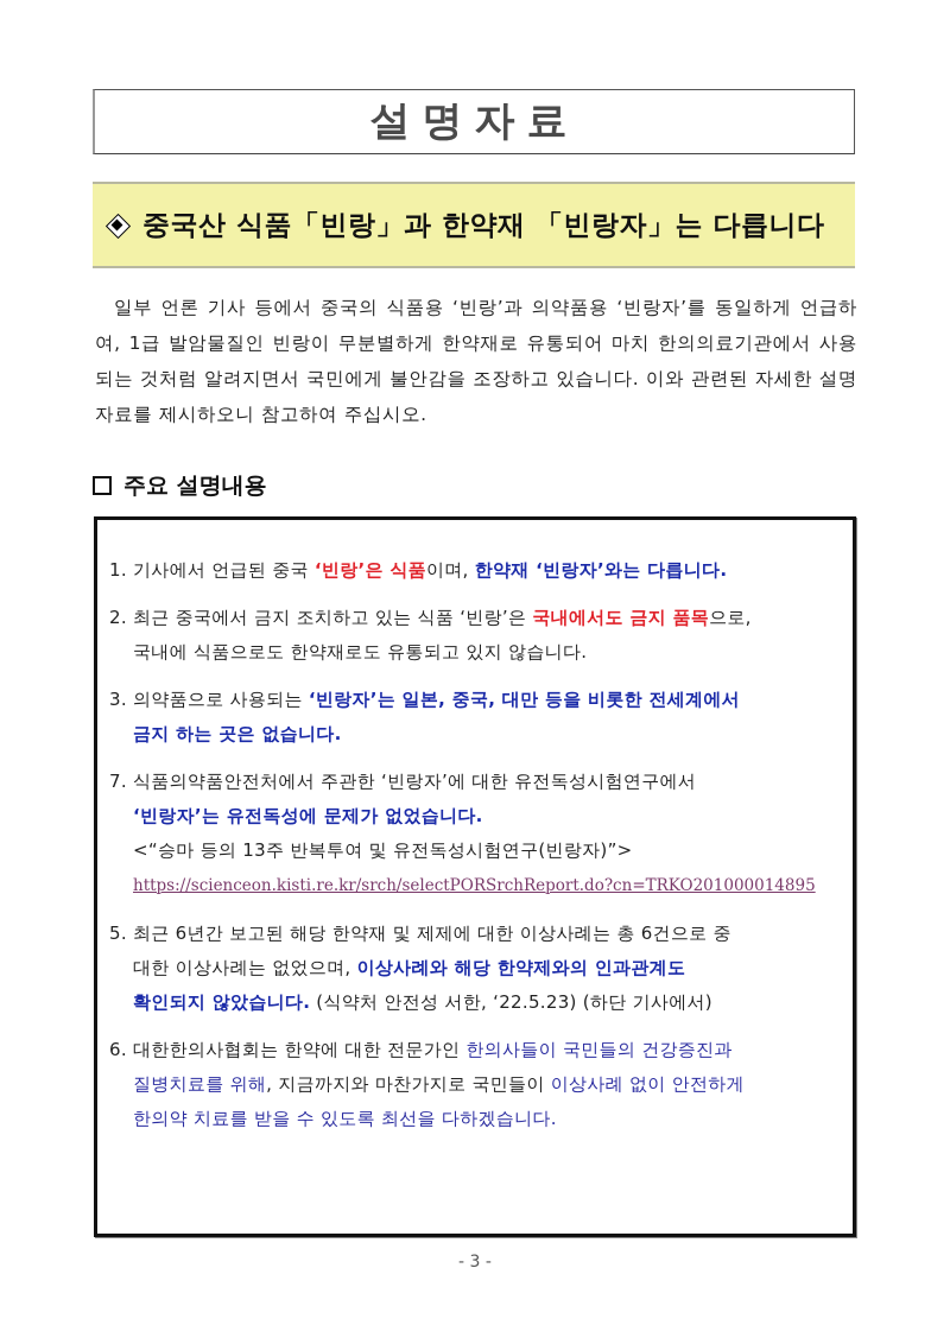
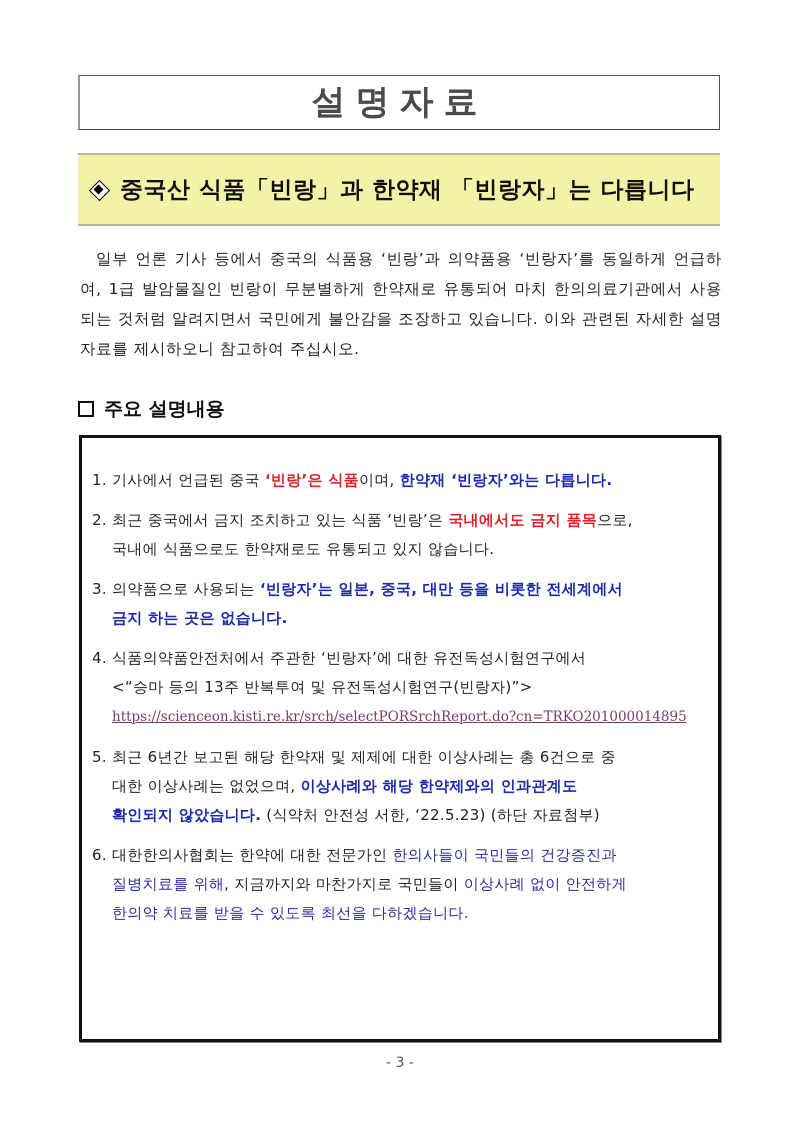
  설명자료
  중국산 식품「빈랑」과 한약재 「빈랑자」는 다릅니다
  일부 언론 기사 등에서 중국의 식품용 ‘빈랑’과 의약품용 ‘빈랑자’를 동일하게 언급하여, 1급 발암물질인 빈랑이 무분별하게 한약재로 유통되어 마치 한의의료기관에서 사용되는 것처럼 알려지면서 국민에게 불안감을 조장하고 있습니다. 이와 관련된 자세한 설명 자료를 제시하오니 참고하여 주십시오.
  주요 설명내용
  1. 기사에서 언급된 중국 ‘빈랑’은 식품이며, 한약재 ‘빈랑자’와는 다릅니다.
  2. 최근 중국에서 금지 조치하고 있는 식품 ‘빈랑’은 국내에서도 금지 품목으로,
  국내에 식품으로도 한약재로도 유통되고 있지 않습니다.
  3. 의약품으로 사용되는 ‘빈랑자’는 일본, 중국, 대만 등을 비롯한 전세계에서
  금지 하는 곳은 없습니다.
- 7. 식품의약품안전처에서 주관한 ‘빈랑자’에 대한 유전독성시험연구에서
+ 4. 식품의약품안전처에서 주관한 ‘빈랑자’에 대한 유전독성시험연구에서
- ‘빈랑자’는 유전독성에 문제가 없었습니다.
  <“승마 등의 13주 반복투여 및 유전독성시험연구(빈랑자)”>
  https://scienceon.kisti.re.kr/srch/selectPORSrchReport.do?cn=TRKO201000014895
  5. 최근 6년간 보고된 해당 한약재 및 제제에 대한 이상사례는 총 6건으로 중
  대한 이상사례는 없었으며, 이상사례와 해당 한약제와의 인과관계도
- 확인되지 않았습니다. (식약처 안전성 서한, ‘22.5.23) (하단 기사에서)
+ 확인되지 않았습니다. (식약처 안전성 서한, ‘22.5.23) (하단 자료첨부)
  6. 대한한의사협회는 한약에 대한 전문가인 한의사들이 국민들의 건강증진과
  질병치료를 위해, 지금까지와 마찬가지로 국민들이 이상사례 없이 안전하게
  한의약 치료를 받을 수 있도록 최선을 다하겠습니다.
  - 3 -
